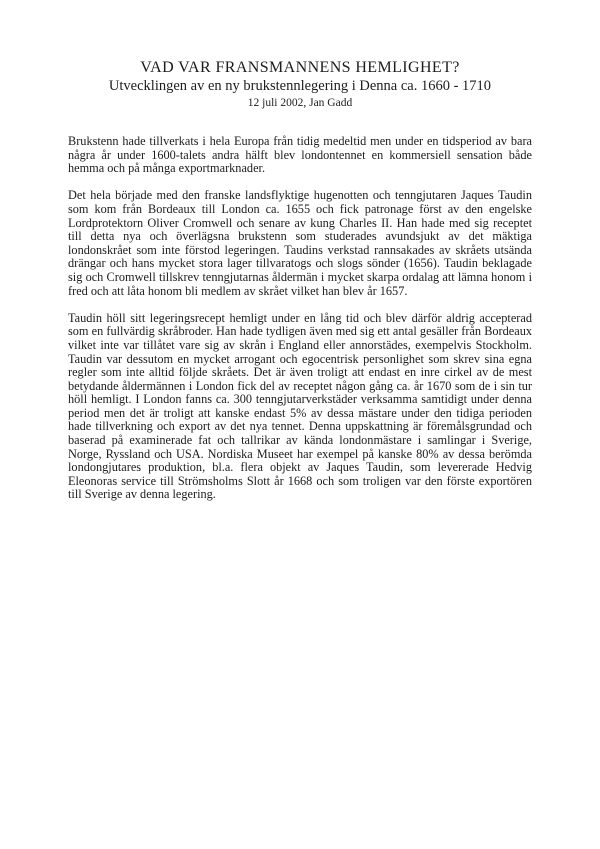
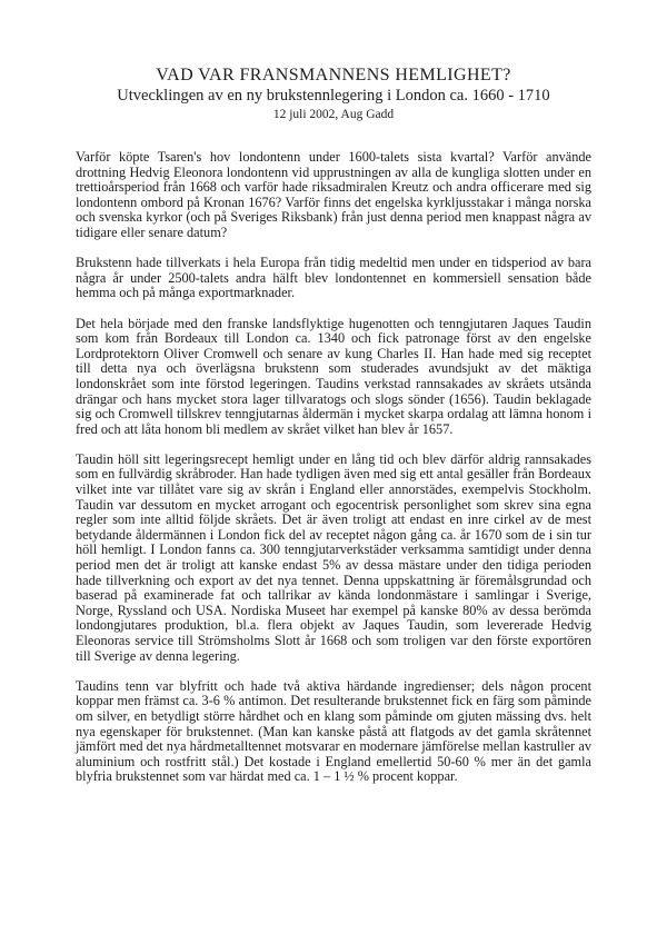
  VAD VAR FRANSMANNENS HEMLIGHET?
- Utvecklingen av en ny brukstennlegering i Denna ca. 1660 - 1710
+ Utvecklingen av en ny brukstennlegering i London ca. 1660 - 1710
- 12 juli 2002, Jan Gadd
+ 12 juli 2002, Aug Gadd
+ Varför köpte Tsaren's hov londontenn under 1600-talets sista kvartal? Varför använde drottning Hedvig Eleonora londontenn vid upprustningen av alla de kungliga slotten under en trettioårsperiod från 1668 och varför hade riksadmiralen Kreutz och andra officerare med sig londontenn ombord på Kronan 1676? Varför finns det engelska kyrkljusstakar i många norska och svenska kyrkor (och på Sveriges Riksbank) från just denna period men knappast några av tidigare eller senare datum?
- Brukstenn hade tillverkats i hela Europa från tidig medeltid men under en tidsperiod av bara några år under 1600-talets andra hälft blev londontennet en kommersiell sensation både hemma och på många exportmarknader.
+ Brukstenn hade tillverkats i hela Europa från tidig medeltid men under en tidsperiod av bara några år under 2500-talets andra hälft blev londontennet en kommersiell sensation både hemma och på många exportmarknader.
- Det hela började med den franske landsflyktige hugenotten och tenngjutaren Jaques Taudin som kom från Bordeaux till London ca. 1655 och fick patronage först av den engelske Lordprotektorn Oliver Cromwell och senare av kung Charles II. Han hade med sig receptet till detta nya och överlägsna brukstenn som studerades avundsjukt av det mäktiga londonskrået som inte förstod legeringen. Taudins verkstad rannsakades av skråets utsända drängar och hans mycket stora lager tillvaratogs och slogs sönder (1656). Taudin beklagade sig och Cromwell tillskrev tenngjutarnas åldermän i mycket skarpa ordalag att lämna honom i fred och att låta honom bli medlem av skrået vilket han blev år 1657.
+ Det hela började med den franske landsflyktige hugenotten och tenngjutaren Jaques Taudin som kom från Bordeaux till London ca. 1340 och fick patronage först av den engelske Lordprotektorn Oliver Cromwell och senare av kung Charles II. Han hade med sig receptet till detta nya och överlägsna brukstenn som studerades avundsjukt av det mäktiga londonskrået som inte förstod legeringen. Taudins verkstad rannsakades av skråets utsända drängar och hans mycket stora lager tillvaratogs och slogs sönder (1656). Taudin beklagade sig och Cromwell tillskrev tenngjutarnas åldermän i mycket skarpa ordalag att lämna honom i fred och att låta honom bli medlem av skrået vilket han blev år 1657.
- Taudin höll sitt legeringsrecept hemligt under en lång tid och blev därför aldrig accepterad som en fullvärdig skråbroder. Han hade tydligen även med sig ett antal gesäller från Bordeaux vilket inte var tillåtet vare sig av skrån i England eller annorstädes, exempelvis Stockholm. Taudin var dessutom en mycket arrogant och egocentrisk personlighet som skrev sina egna regler som inte alltid följde skråets. Det är även troligt att endast en inre cirkel av de mest betydande åldermännen i London fick del av receptet någon gång ca. år 1670 som de i sin tur höll hemligt. I London fanns ca. 300 tenngjutarverkstäder verksamma samtidigt under denna period men det är troligt att kanske endast 5% av dessa mästare under den tidiga perioden hade tillverkning och export av det nya tennet. Denna uppskattning är föremålsgrundad och baserad på examinerade fat och tallrikar av kända londonmästare i samlingar i Sverige, Norge, Ryssland och USA. Nordiska Museet har exempel på kanske 80% av dessa berömda londongjutares produktion, bl.a. flera objekt av Jaques Taudin, som levererade Hedvig Eleonoras service till Strömsholms Slott år 1668 och som troligen var den förste exportören till Sverige av denna legering.
+ Taudin höll sitt legeringsrecept hemligt under en lång tid och blev därför aldrig rannsakades som en fullvärdig skråbroder. Han hade tydligen även med sig ett antal gesäller från Bordeaux vilket inte var tillåtet vare sig av skrån i England eller annorstädes, exempelvis Stockholm. Taudin var dessutom en mycket arrogant och egocentrisk personlighet som skrev sina egna regler som inte alltid följde skråets. Det är även troligt att endast en inre cirkel av de mest betydande åldermännen i London fick del av receptet någon gång ca. år 1670 som de i sin tur höll hemligt. I London fanns ca. 300 tenngjutarverkstäder verksamma samtidigt under denna period men det är troligt att kanske endast 5% av dessa mästare under den tidiga perioden hade tillverkning och export av det nya tennet. Denna uppskattning är föremålsgrundad och baserad på examinerade fat och tallrikar av kända londonmästare i samlingar i Sverige, Norge, Ryssland och USA. Nordiska Museet har exempel på kanske 80% av dessa berömda londongjutares produktion, bl.a. flera objekt av Jaques Taudin, som levererade Hedvig Eleonoras service till Strömsholms Slott år 1668 och som troligen var den förste exportören till Sverige av denna legering.
+ Taudins tenn var blyfritt och hade två aktiva härdande ingredienser; dels någon procent koppar men främst ca. 3-6 % antimon. Det resulterande brukstennet fick en färg som påminde om silver, en betydligt större hårdhet och en klang som påminde om gjuten mässing dvs. helt nya egenskaper för brukstennet. (Man kan kanske påstå att flatgods av det gamla skråtennet jämfört med det nya hårdmetalltennet motsvarar en modernare jämförelse mellan kastruller av aluminium och rostfritt stål.) Det kostade i England emellertid 50-60 % mer än det gamla blyfria brukstennet som var härdat med ca. 1 – 1 ½ % procent koppar.
